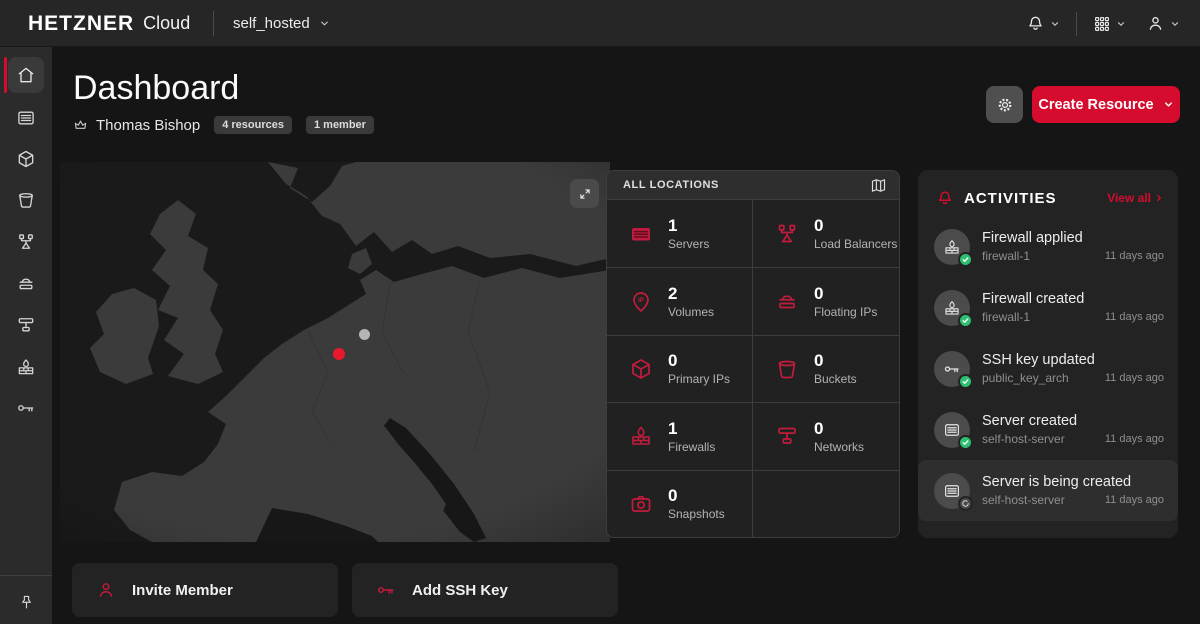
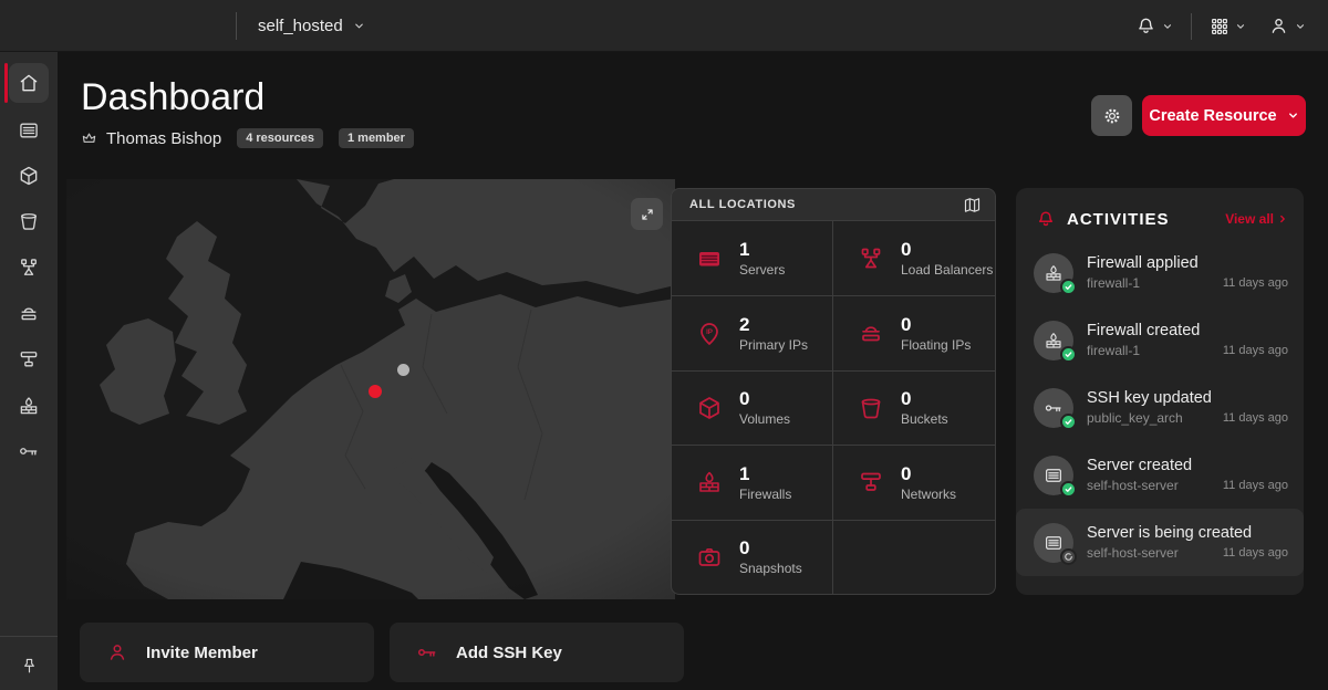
- HETZNER
- Cloud
  self_hosted
  Dashboard
  Thomas Bishop
  4 resources
  1 member
  Create Resource
  ALL LOCATIONS
  1
  Servers
  0
  Load Balancers
  2
- Volumes
+ Primary IPs
  0
  Floating IPs
  0
- Primary IPs
+ Volumes
  0
  Buckets
  1
  Firewalls
  0
  Networks
  0
  Snapshots
  ACTIVITIES
  View all
  Firewall applied
  firewall-1
  11 days ago
  Firewall created
  firewall-1
  11 days ago
  SSH key updated
  public_key_arch
  11 days ago
  Server created
  self-host-server
  11 days ago
  Server is being created
  self-host-server
  11 days ago
  Invite Member
  Add SSH Key
